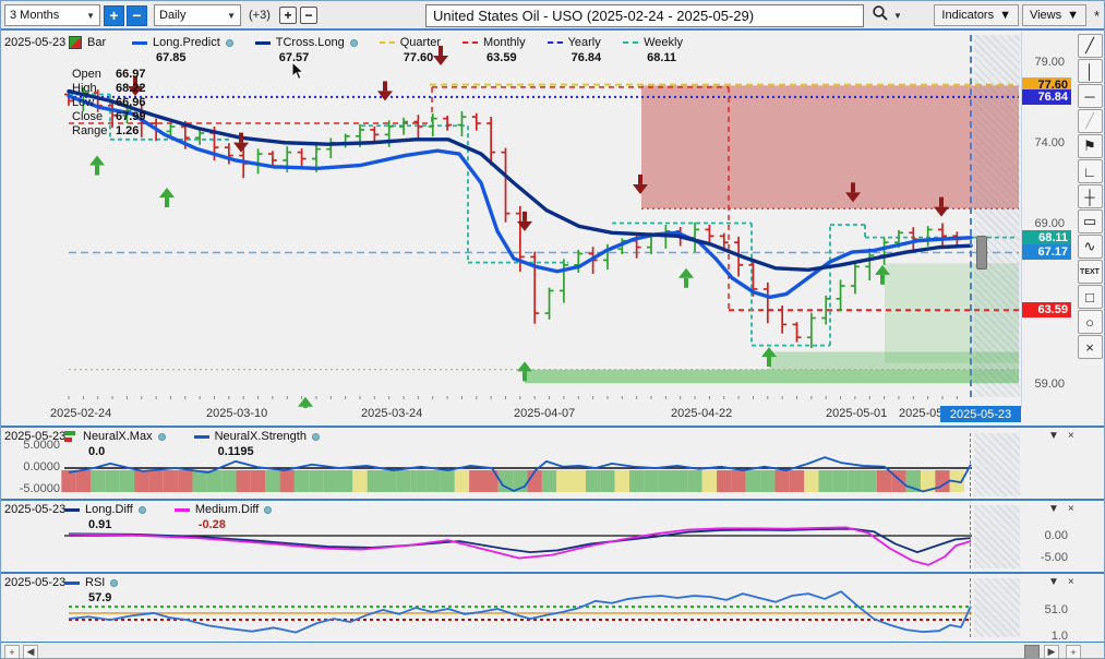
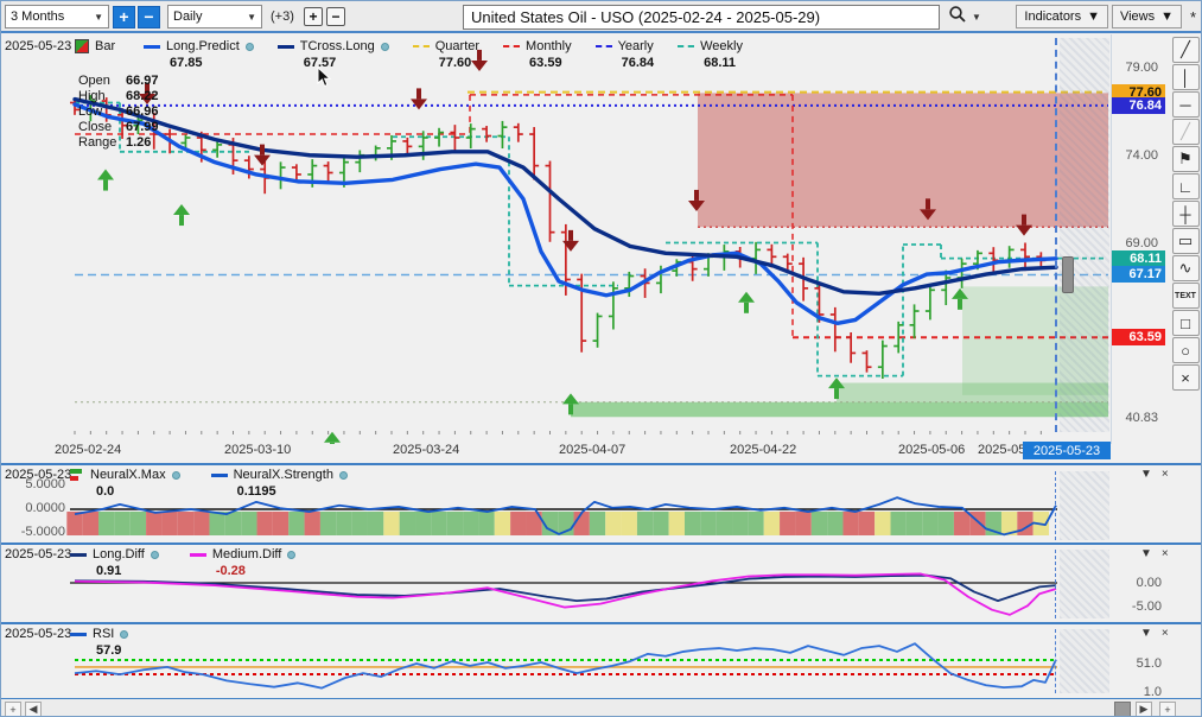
  3 Months
  ▼
  +
  −
  Daily
  ▼
  (+3)
  +
  −
  United States Oil - USO (2025-02-24 - 2025-05-29)
  ▼
  Indicators
  ▼
  Views
  ▼
  *
  2025-05-23
  Bar
  Open
  66.97
  High
  68.22
  Low
  66.96
  Close
  67.99
  Range
  1.26
  Long.Predict
  67.85
  TCross.Long
  67.57
  Quarter
  77.60
  Monthly
  63.59
  Yearly
  76.84
  Weekly
  68.11
  79.00
  74.00
  69.00
- 59.00
+ 40.83
  2025-02-24
  2025-03-10
  2025-03-24
  2025-04-07
  2025-04-22
- 2025-05-01
+ 2025-05-06
  2025-0
  2025-05-23
  ╱
  │
  ─
  ╱
  ⚑
  ∟
  ┼
  ▭
  ∿
  □
  ○
  ×
  2025-05-23
  NeuralX.Max
  0.0
  NeuralX.Strength
  0.1195
  5.0000
  0.0000
  -5.0000
  ▼
  ×
  2025-05-23
  Long.Diff
  0.91
  Medium.Diff
  -0.28
  0.00
  -5.00
  ▼
  ×
  2025-05-23
  RSI
  57.9
  51.0
  1.0
  ▼
  ×
  +
  ◀
  ▶
  +
  77.60
  76.84
  68.11
  67.17
  63.59
